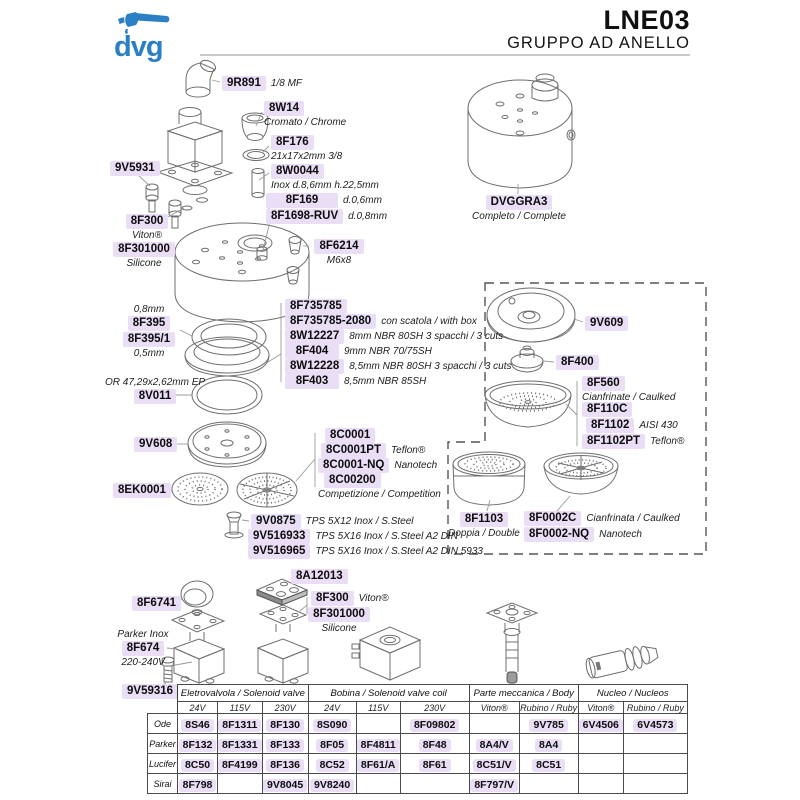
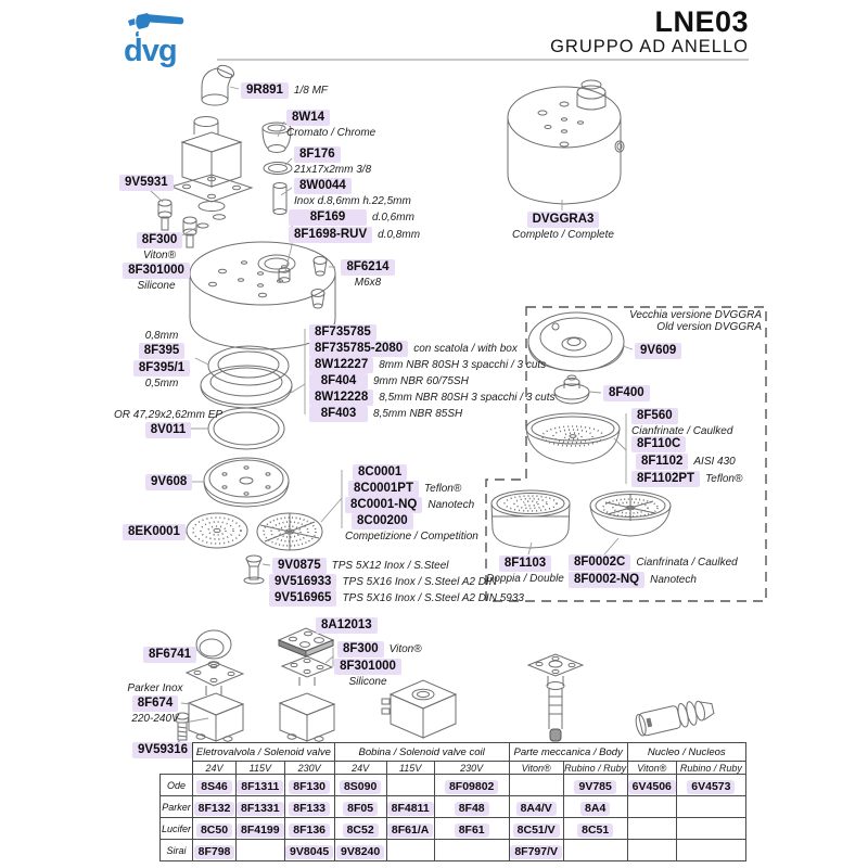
  dvg
  LNE03
  GRUPPO AD ANELLO
  9R891
  1/8 MF
  8W14
  Cromato / Chrome
  8F176
  21x17x2mm 3/8
  8W0044
  Inox d.8,6mm h.22,5mm
  9V5931
  8F169
  d.0,6mm
  8F1698-RUV
  d.0,8mm
  8F300
  Viton®
  8F301000
  Silicone
  8F6214
  M6x8
  0,8mm
  8F395
  8F395/1
  0,5mm
  OR 47,29x2,62mm EP
  8V011
  8F735785
  8F735785-2080
  con scatola / with box
  8W12227
  8mm NBR 80SH 3 spacchi / 3 cuts
  8F404
- 9mm NBR 70/75SH
+ 9mm NBR 60/75SH
  8W12228
  8,5mm NBR 80SH 3 spacchi / 3 cuts
  8F403
  8,5mm NBR 85SH
  9V608
  8EK0001
  8C0001
  8C0001PT
  Teflon®
  8C0001-NQ
  Nanotech
  8C00200
  Competizione / Competition
  9V0875
  TPS 5X12 Inox / S.Steel
  9V516933
  TPS 5X16 Inox / S.Steel A2 DIN
  9V516965
  TPS 5X16 Inox / S.Steel A2 DIN 5933
  DVGGRA3
  Completo / Complete
+ Vecchia versione DVGGRA
+ Old version DVGGRA
  9V609
  8F400
  8F560
  Cianfrinate / Caulked
  8F110C
  8F1102
  AISI 430
  8F1102PT
  Teflon®
  8F1103
  Doppia / Double
  8F0002C
  Cianfrinata / Caulked
  8F0002-NQ
  Nanotech
  8F6741
  8A12013
  8F300
  Viton®
  8F301000
  Silicone
  Parker Inox
  8F674
  220-240V
  9V59316
  	Eletrovalvola / Solenoid valve	Bobina / Solenoid valve coil	Parte meccanica / Body	Nucleo / Nucleos
  	24V	115V	230V	24V	115V	230V	Viton®	Rubino / Ruby	Viton®	Rubino / Ruby
  Ode	8S46	8F1311	8F130	8S090		8F09802		9V785	6V4506	6V4573
  Parker	8F132	8F1331	8F133	8F05	8F4811	8F48	8A4/V	8A4
  Lucifer	8C50	8F4199	8F136	8C52	8F61/A	8F61	8C51/V	8C51
  Sirai	8F798		9V8045	9V8240			8F797/V
